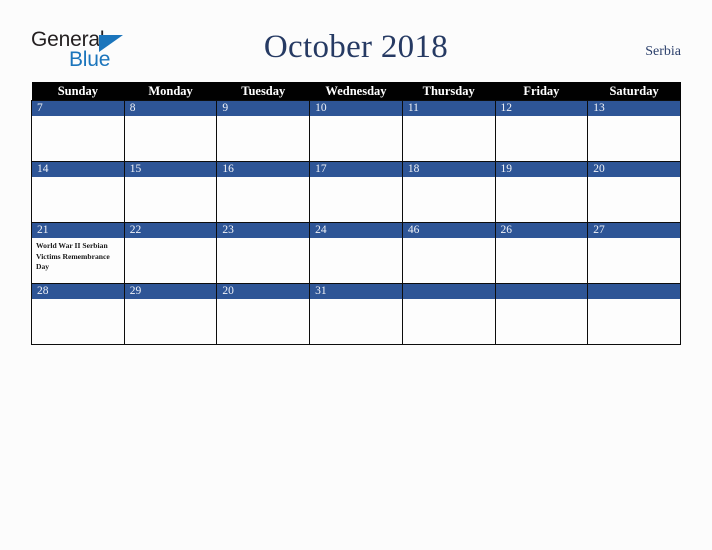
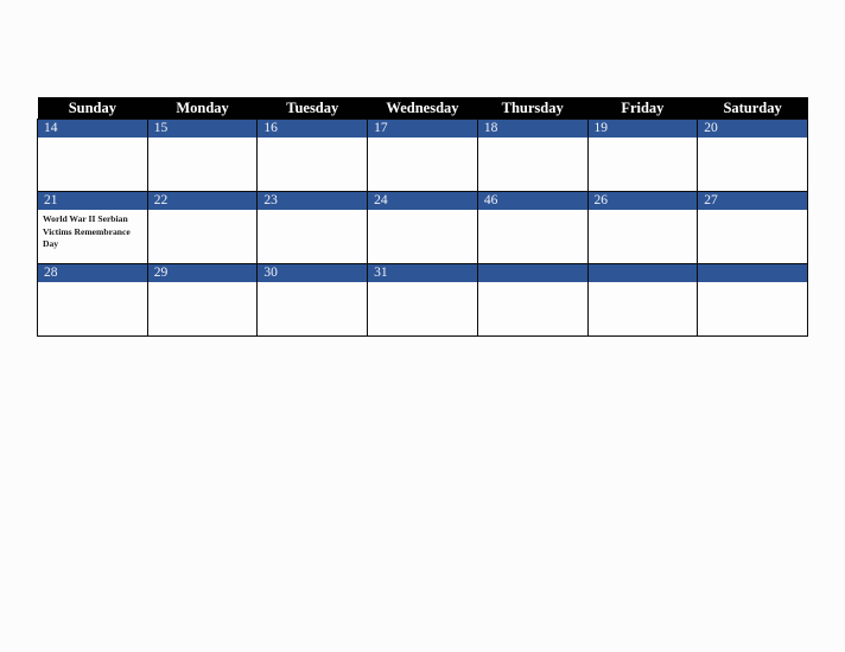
- General
- Blue
- October 2018
- Serbia
  Sunday	Monday	Tuesday	Wednesday	Thursday	Friday	Saturday
- 7	8	9	10	11	12	13
  14	15	16	17	18	19	20
  21World War II Serbian Victims Remembrance Day	22	23	24	46	26	27
- 28	29	20	31
+ 28	29	30	31
